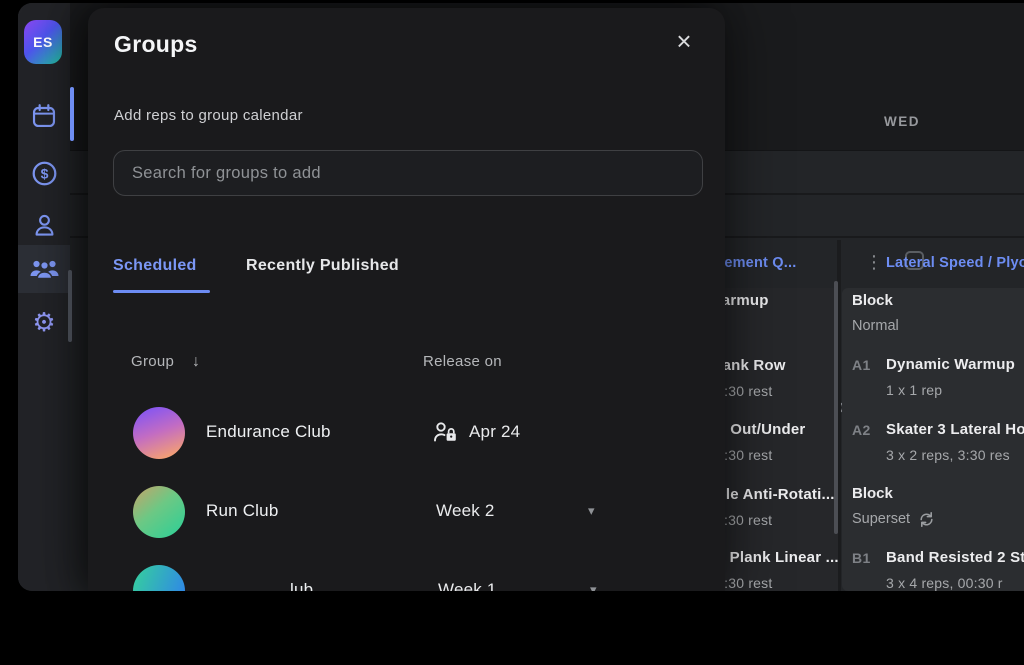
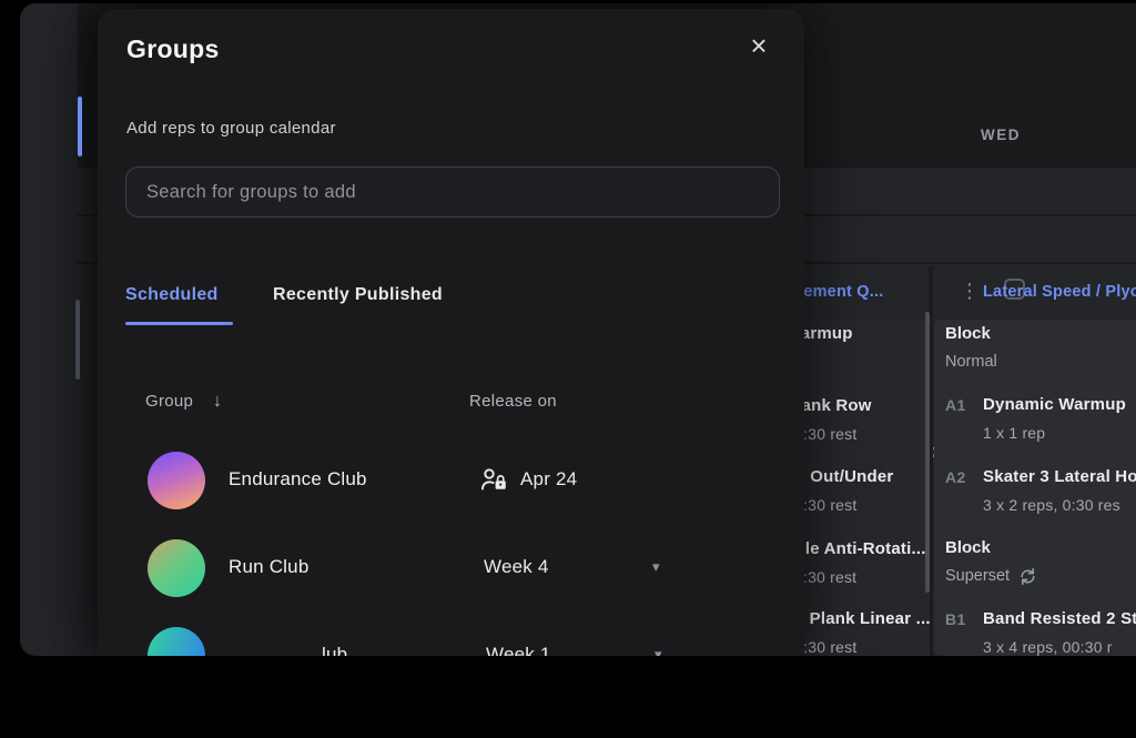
  WED
  ement Q...
  ⋮
  Lateral Speed / Plyo
  armup
  ank Row
  :30 rest
  Out/Under
  :30 rest
  le Anti-Rotati...
  :30 rest
  Plank Linear ...
  :30 rest
  Block
  Normal
  A1
  Dynamic Warmup
  1 x 1 rep
  A2
  Skater 3 Lateral Ho
- 3 x 2 reps, 3:30 res
+ 3 x 2 reps, 0:30 res
  Block
  Superset
  B1
  Band Resisted 2 St
  3 x 4 reps, 00:30 r
- ES
- $
- ⚙
  Groups
  ×
  Add reps to group calendar
  Search for groups to add
  Scheduled
  Recently Published
  Group
  ↓
  Release on
  Endurance Club
  Apr 24
  Run Club
- Week 2
+ Week 4
  ▾
  lub
  Week 1
  ▾
